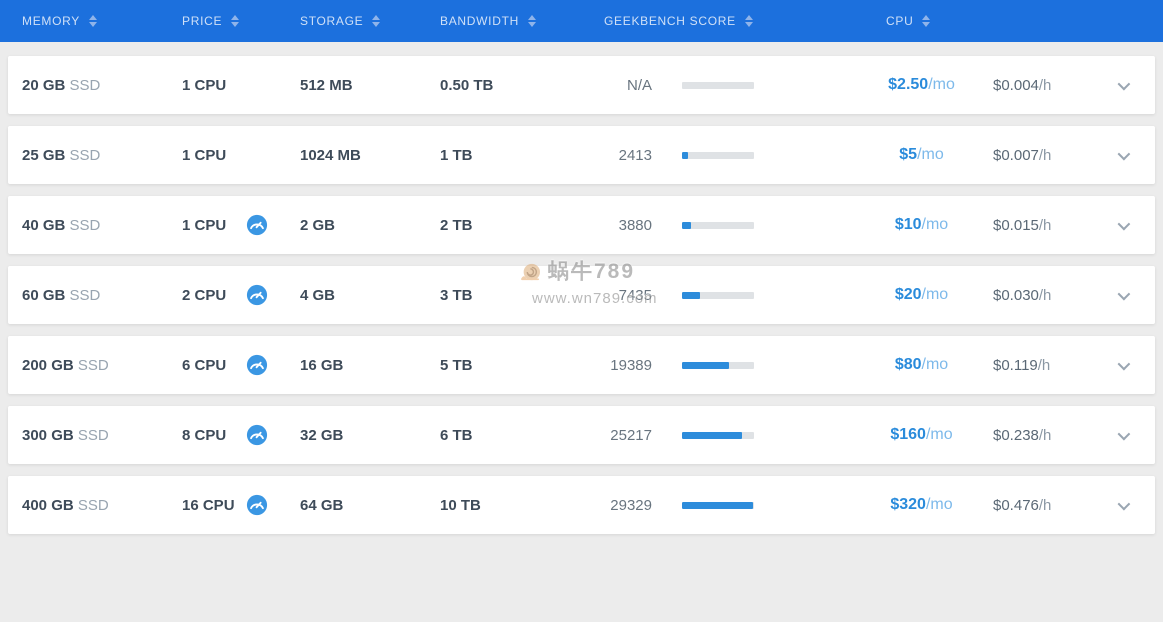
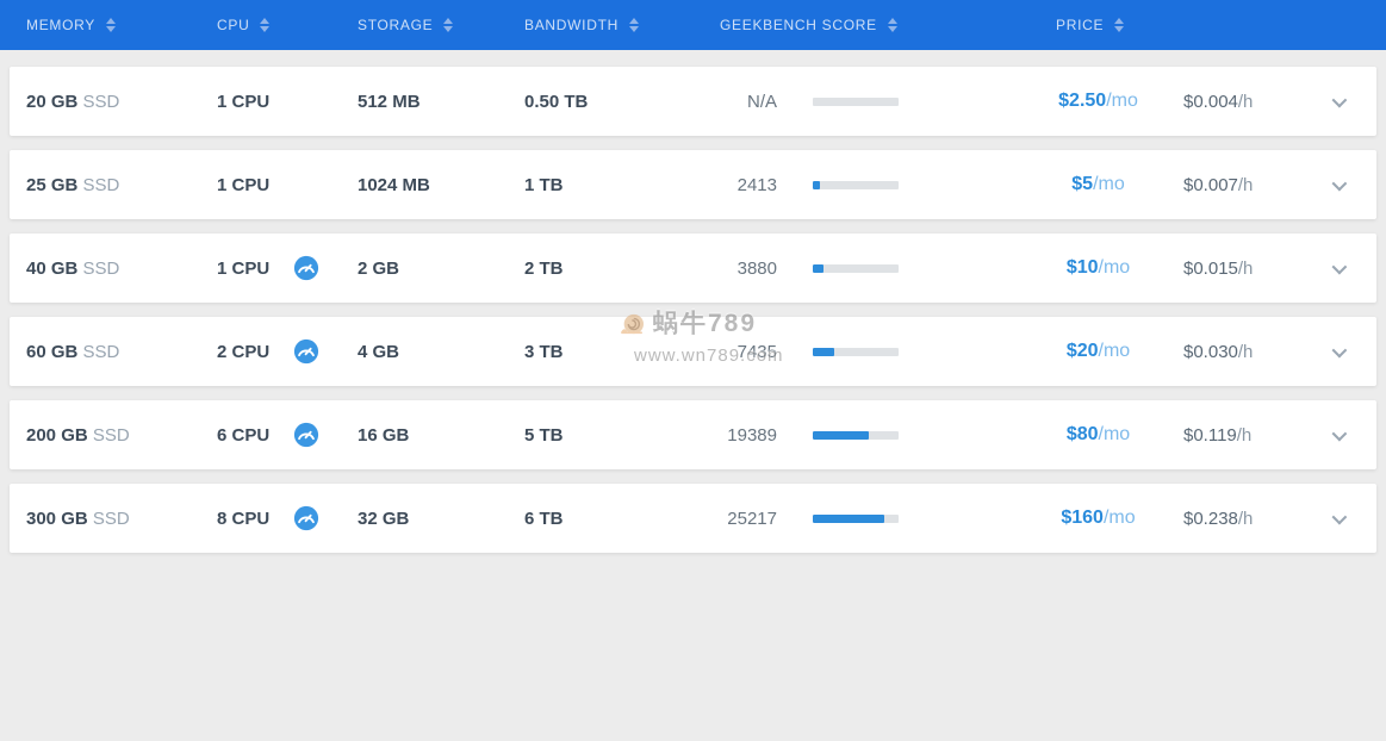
  MEMORY
- PRICE
+ CPU
  STORAGE
  BANDWIDTH
  GEEKBENCH SCORE
- CPU
+ PRICE
  20 GB SSD
  1 CPU
  512 MB
  0.50 TB
  N/A
  $2.50/mo
  $0.004/h
  25 GB SSD
  1 CPU
  1024 MB
  1 TB
  2413
  $5/mo
  $0.007/h
  40 GB SSD
  1 CPU
  2 GB
  2 TB
  3880
  $10/mo
  $0.015/h
  60 GB SSD
  2 CPU
  4 GB
  3 TB
  7435
  $20/mo
  $0.030/h
  200 GB SSD
  6 CPU
  16 GB
  5 TB
  19389
  $80/mo
  $0.119/h
  300 GB SSD
  8 CPU
  32 GB
  6 TB
  25217
  $160/mo
  $0.238/h
- 400 GB SSD
- 16 CPU
- 64 GB
- 10 TB
- 29329
- $320/mo
- $0.476/h
  蜗牛789
  www.wn789.com
